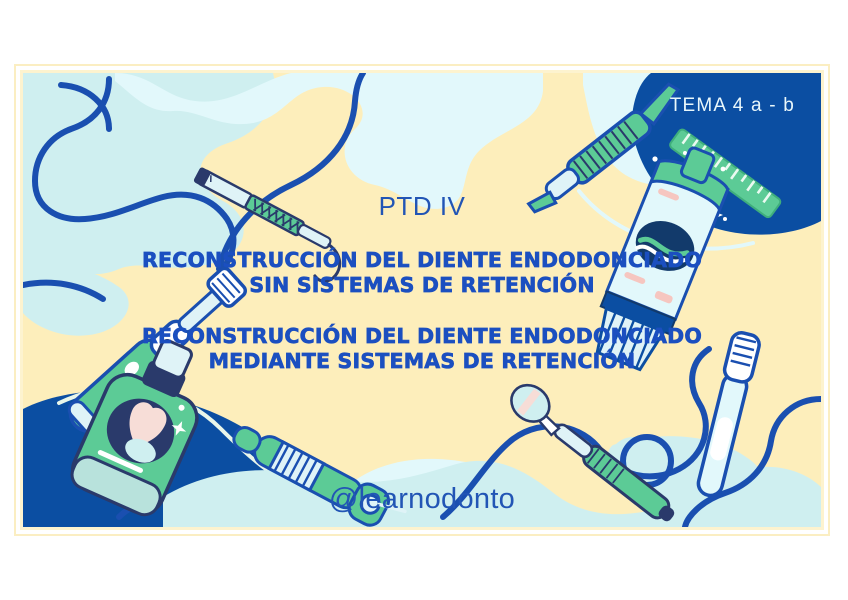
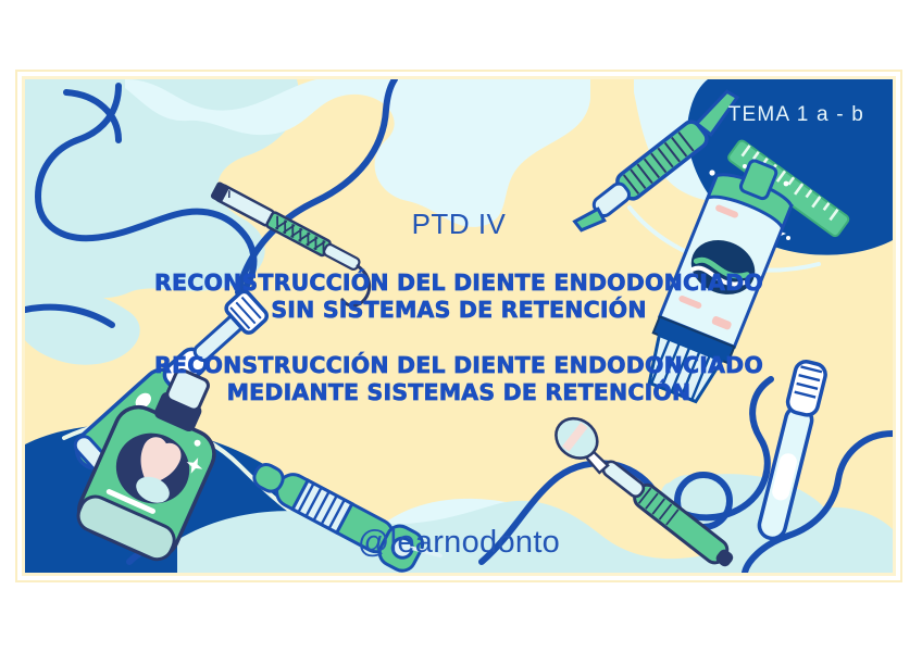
- TEMA 4 a - b
+ TEMA 1 a - b
  PTD IV
  RECONSTRUCCIÓN DEL DIENTE ENDODONCIADO
  SIN SISTEMAS DE RETENCIÓN
  RECONSTRUCCIÓN DEL DIENTE ENDODONCIADO
  MEDIANTE SISTEMAS DE RETENCIÓN
  @learnodonto
